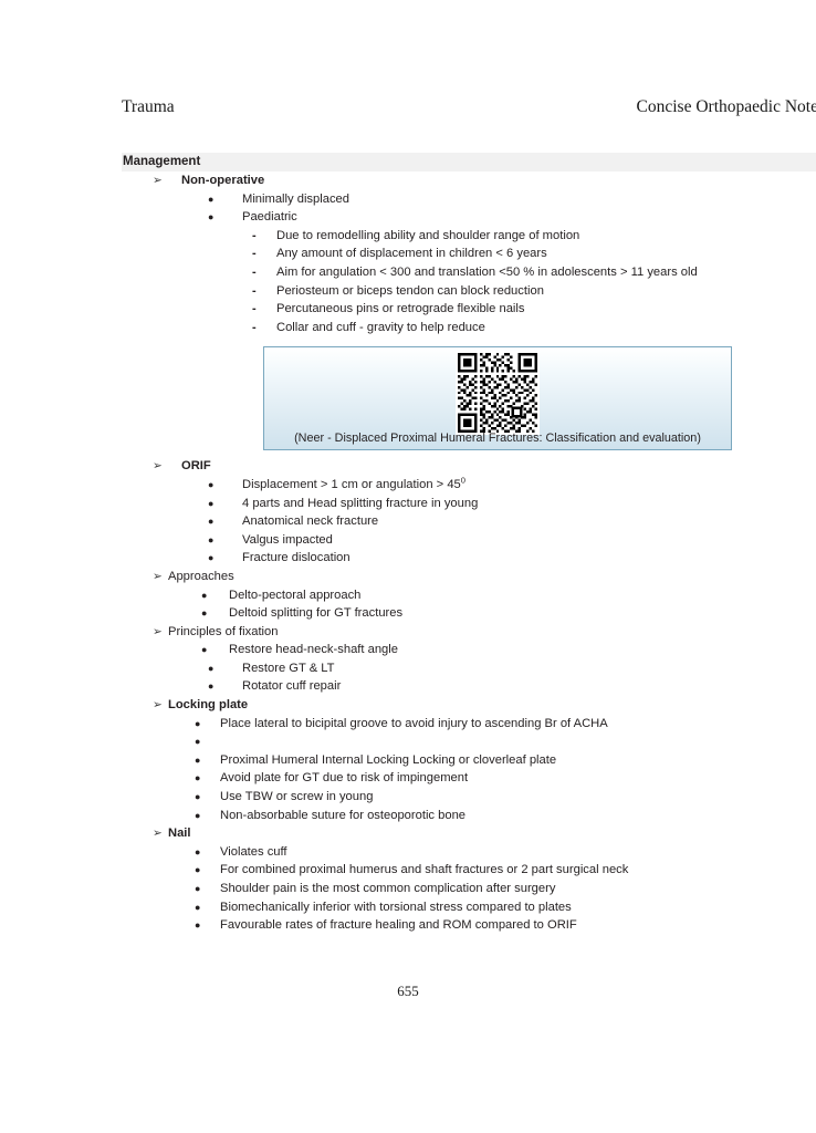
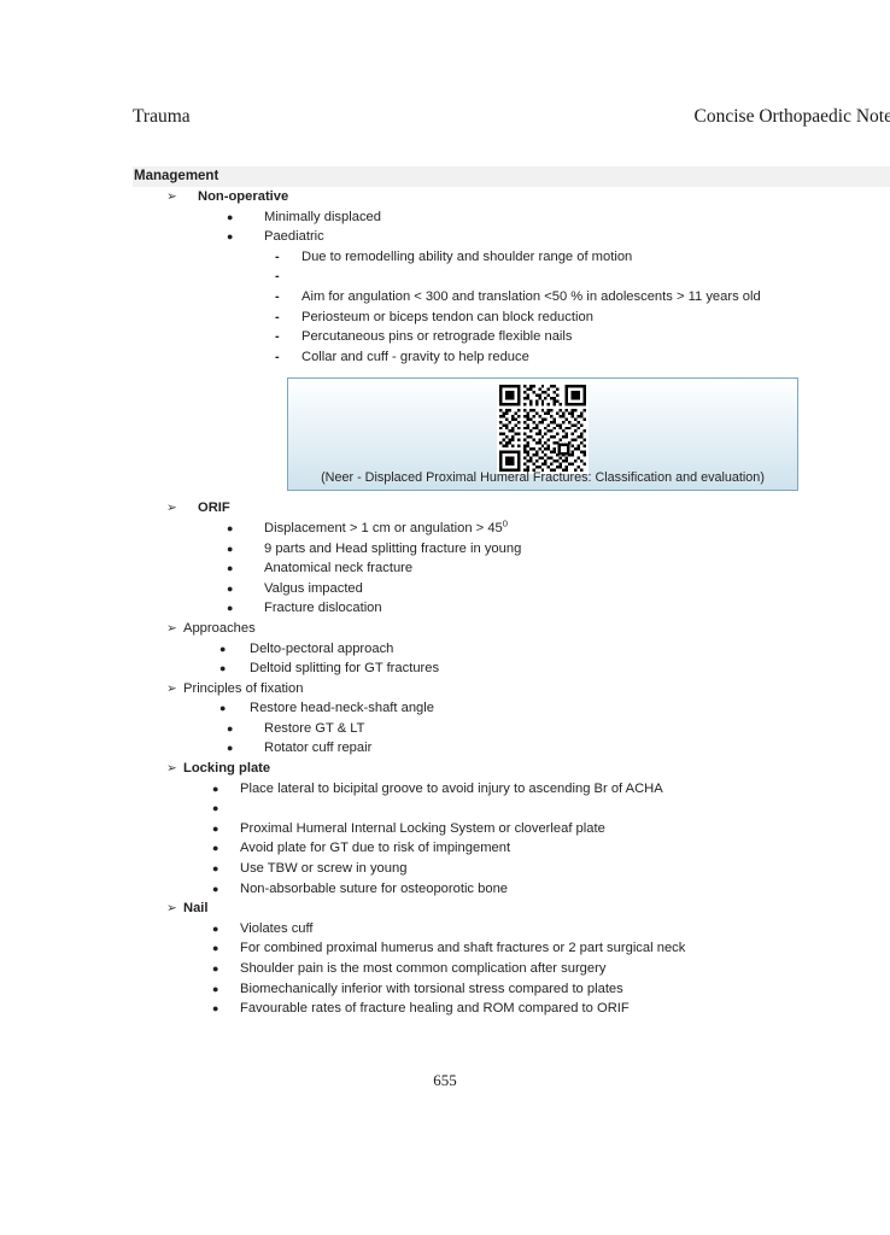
  Trauma
  Concise Orthopaedic Note
  Management
  ➢
  Non-operative
  ●
  Minimally displaced
  ●
  Paediatric
  -
  Due to remodelling ability and shoulder range of motion
  -
- Any amount of displacement in children < 6 years
  -
  Aim for angulation < 300 and translation <50 % in adolescents > 11 years old
  -
  Periosteum or biceps tendon can block reduction
  -
  Percutaneous pins or retrograde flexible nails
  -
  Collar and cuff - gravity to help reduce
  (Neer - Displaced Proximal Humeral Fractures: Classification and evaluation)
  ➢
  ORIF
  ●
  Displacement > 1 cm or angulation > 450
  ●
- 4 parts and Head splitting fracture in young
+ 9 parts and Head splitting fracture in young
  ●
  Anatomical neck fracture
  ●
  Valgus impacted
  ●
  Fracture dislocation
  ➢
  Approaches
  ●
  Delto-pectoral approach
  ●
  Deltoid splitting for GT fractures
  ➢
  Principles of fixation
  ●
  Restore head-neck-shaft angle
  ●
  Restore GT & LT
  ●
  Rotator cuff repair
  ➢
  Locking plate
  ●
  Place lateral to bicipital groove to avoid injury to ascending Br of ACHA
  ●
  ●
- Proximal Humeral Internal Locking Locking or cloverleaf plate
+ Proximal Humeral Internal Locking System or cloverleaf plate
  ●
  Avoid plate for GT due to risk of impingement
  ●
  Use TBW or screw in young
  ●
  Non-absorbable suture for osteoporotic bone
  ➢
  Nail
  ●
  Violates cuff
  ●
  For combined proximal humerus and shaft fractures or 2 part surgical neck
  ●
  Shoulder pain is the most common complication after surgery
  ●
  Biomechanically inferior with torsional stress compared to plates
  ●
  Favourable rates of fracture healing and ROM compared to ORIF
  655
